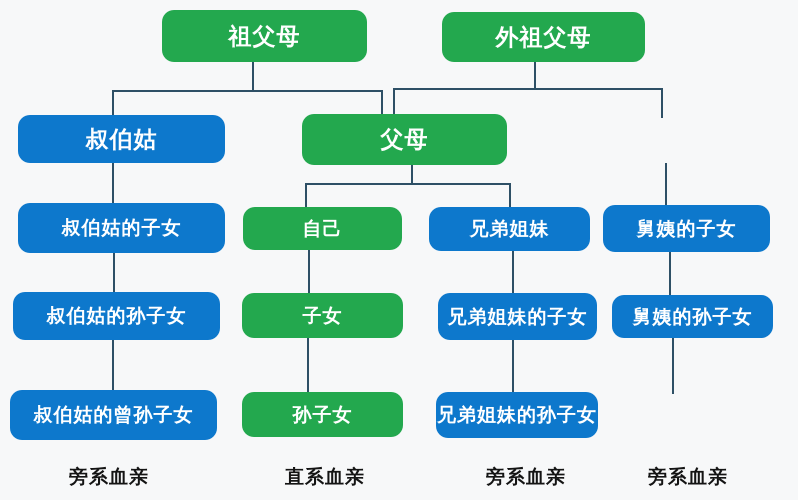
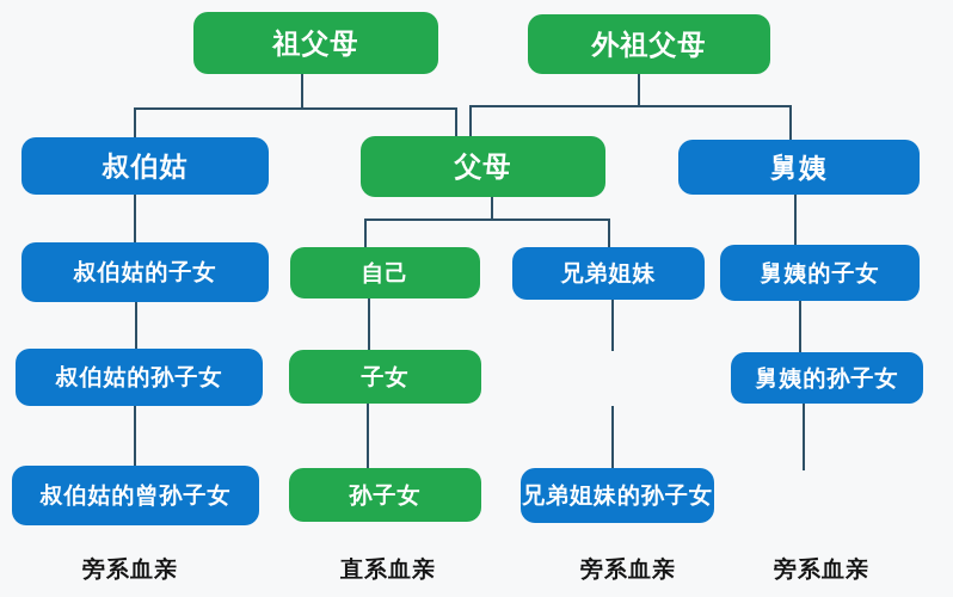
  祖父母
  外祖父母
  叔伯姑
  父母
+ 舅姨
  叔伯姑的子女
  自己
  兄弟姐妹
  舅姨的子女
  叔伯姑的孙子女
  子女
- 兄弟姐妹的子女
  舅姨的孙子女
  叔伯姑的曾孙子女
  孙子女
  兄弟姐妹的孙子女
  旁系血亲
  直系血亲
  旁系血亲
  旁系血亲
